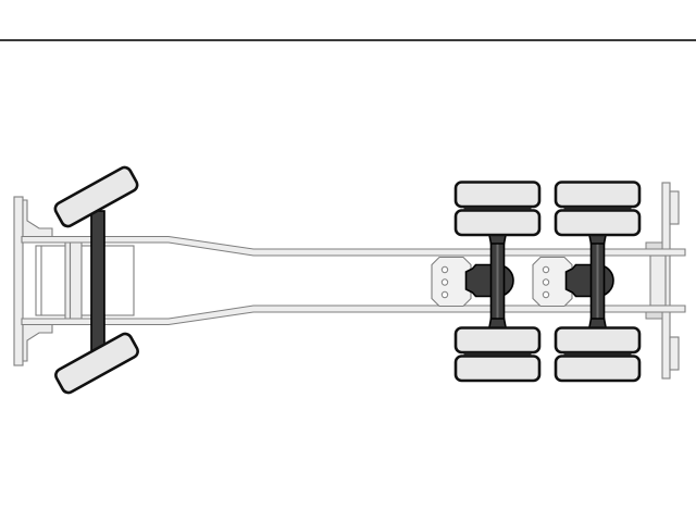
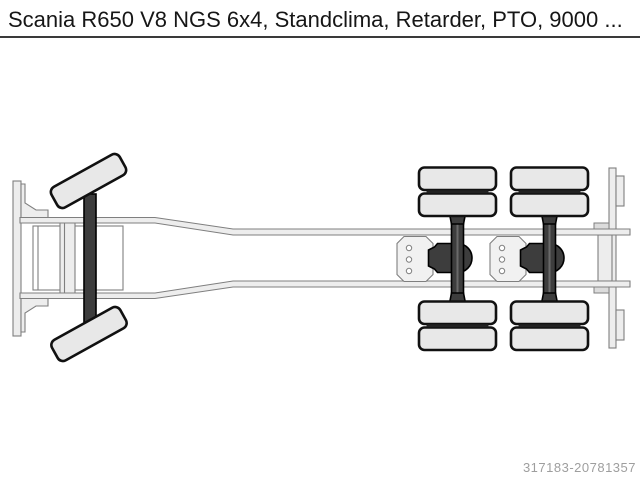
+ Scania R650 V8 NGS 6x4, Standclima, Retarder, PTO, 9000 ...
+ 317183-20781357
